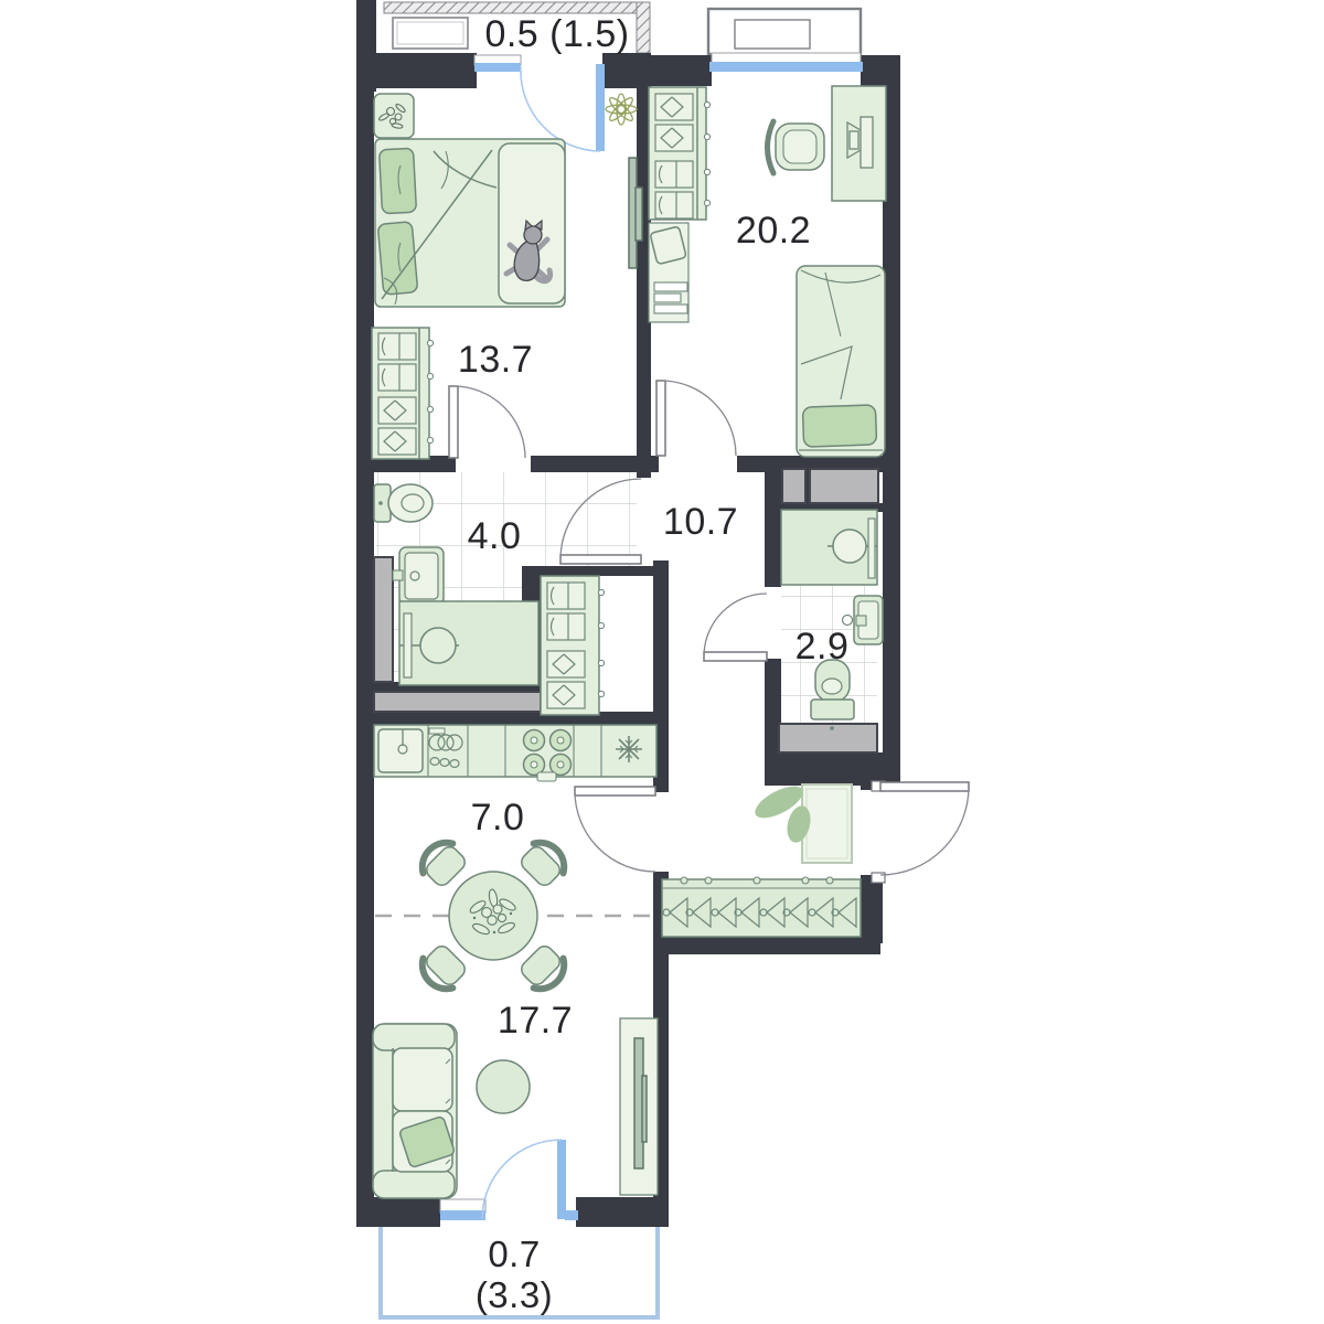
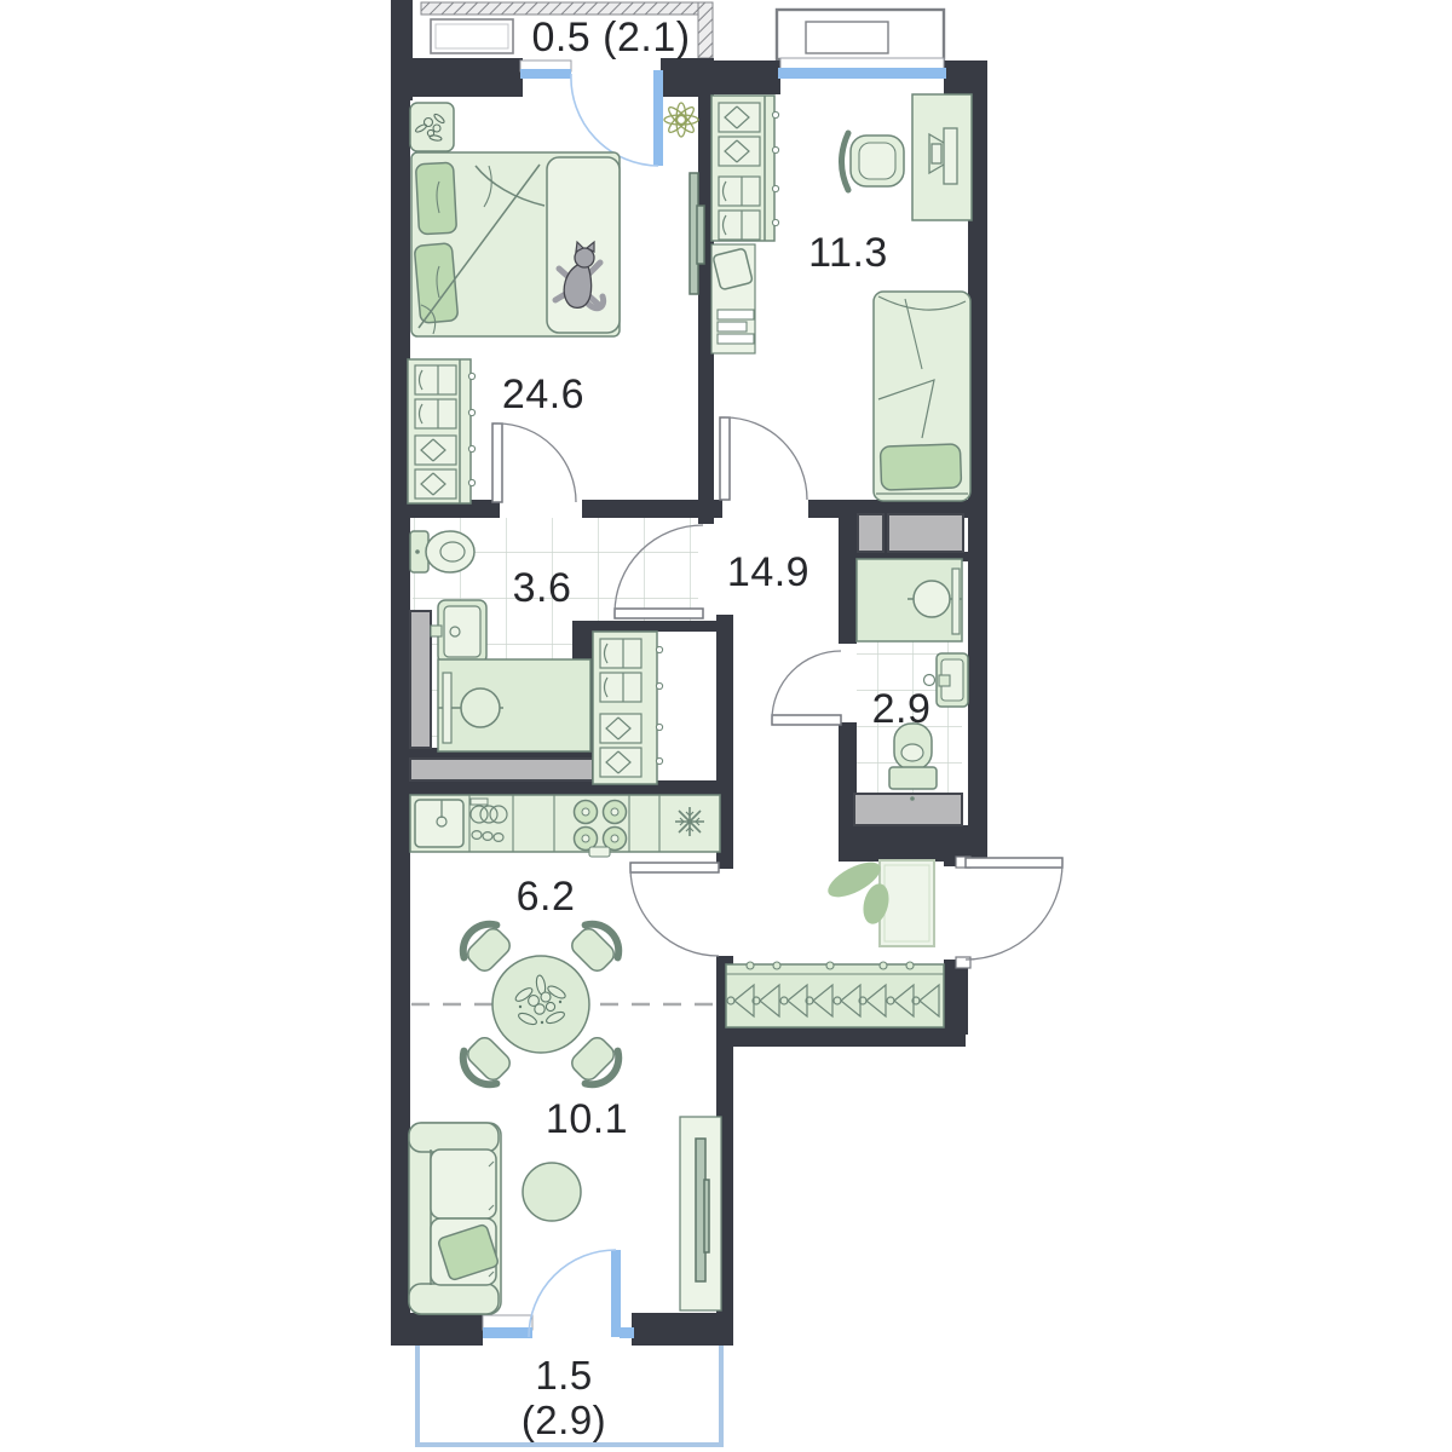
- 0.5 (1.5)
+ 0.5 (2.1)
- 20.2
+ 11.3
- 13.7
+ 24.6
- 4.0
+ 3.6
- 10.7
+ 14.9
  2.9
- 7.0
+ 6.2
- 17.7
+ 10.1
- 0.7
+ 1.5
- (3.3)
+ (2.9)
